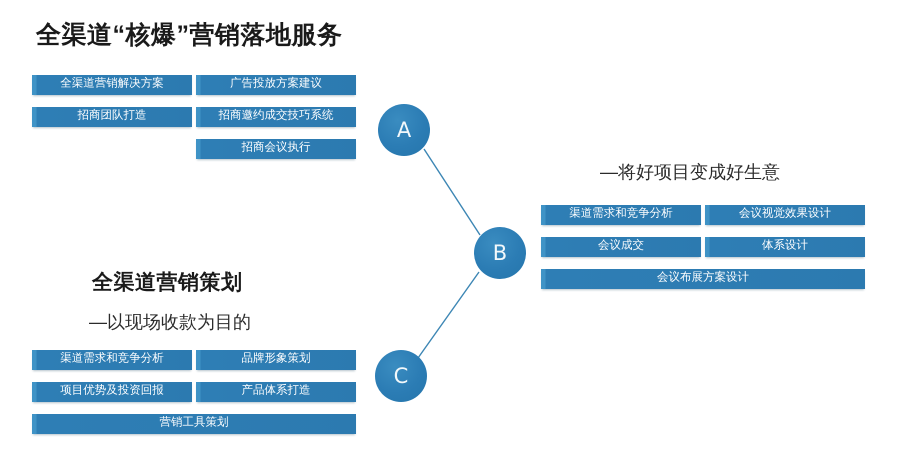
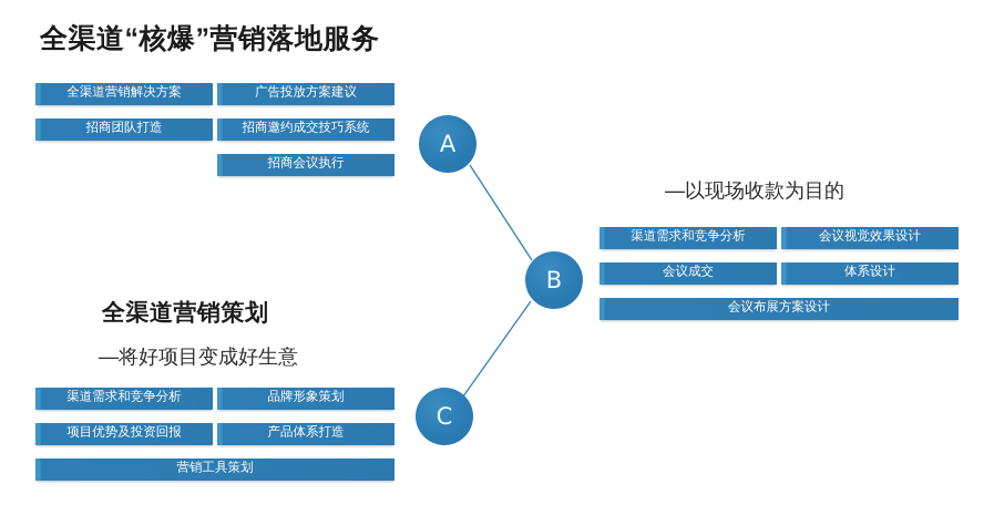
  A
  B
  C
  全渠道“核爆”营销落地服务
  全渠道营销解决方案
  广告投放方案建议
  招商团队打造
  招商邀约成交技巧系统
  招商会议执行
- —将好项目变成好生意
+ —以现场收款为目的
  渠道需求和竞争分析
  会议视觉效果设计
  会议成交
  体系设计
  会议布展方案设计
  全渠道营销策划
- —以现场收款为目的
+ —将好项目变成好生意
  渠道需求和竞争分析
  品牌形象策划
  项目优势及投资回报
  产品体系打造
  营销工具策划
